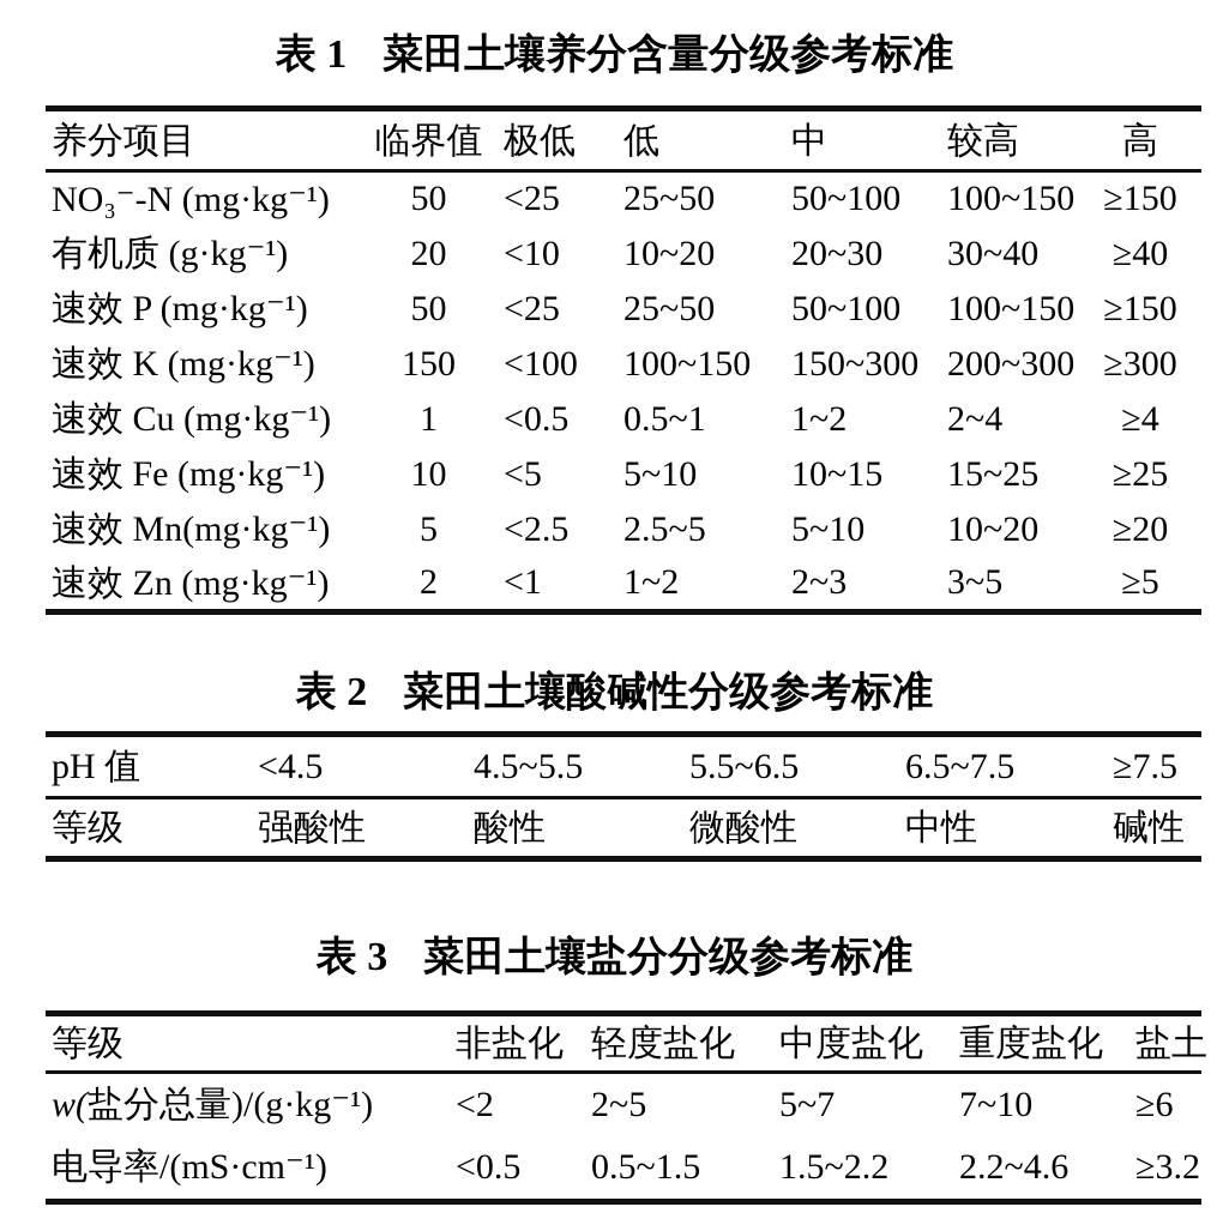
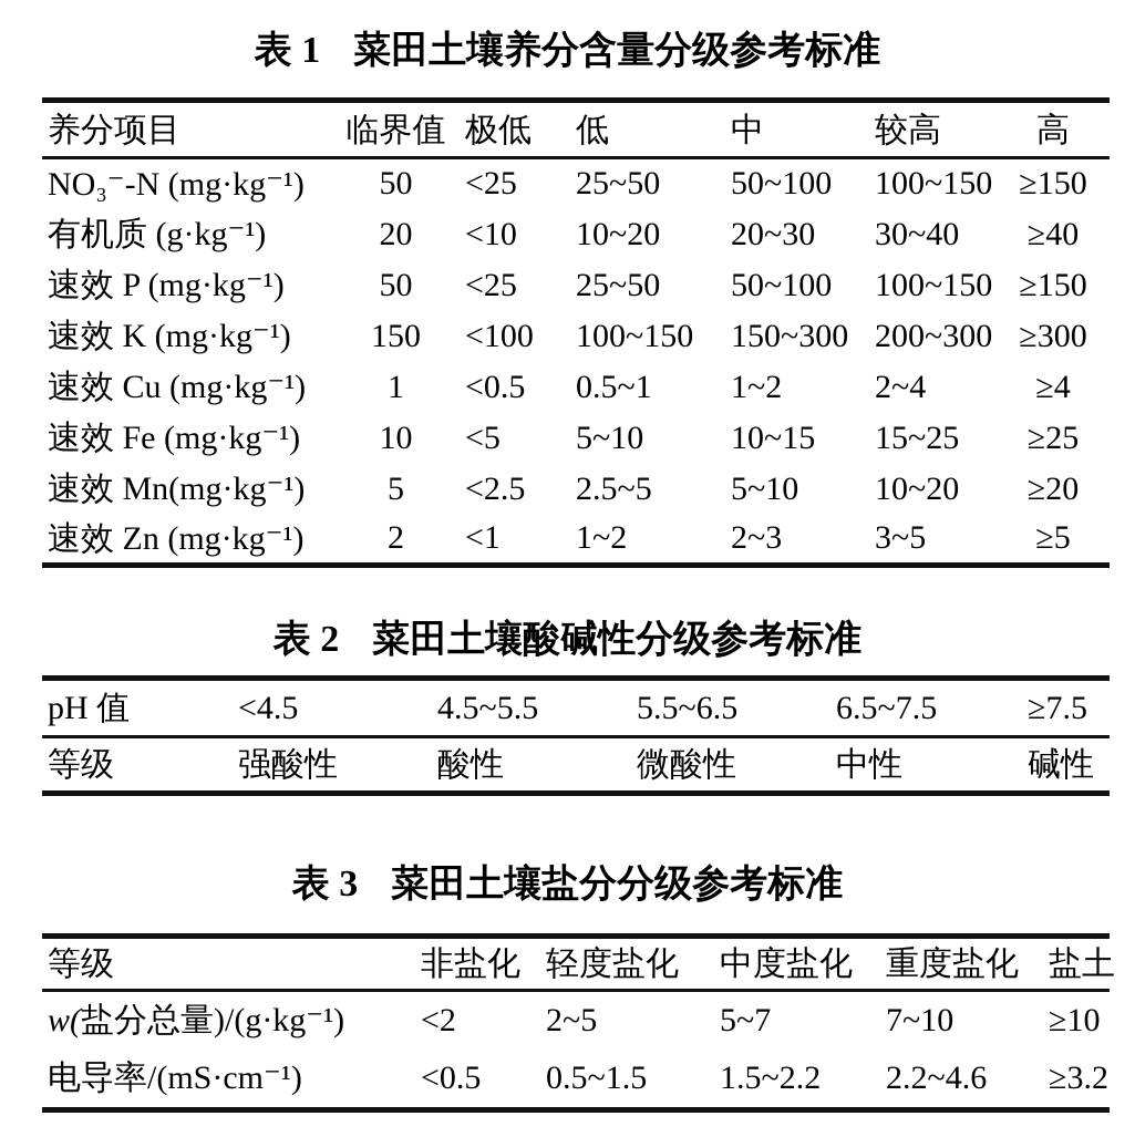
  表 1 菜田土壤养分含量分级参考标准
  养分项目	临界值	极低	低	中	较高	高
  NO₃⁻-N (mg·kg⁻¹)	50	<25	25~50	50~100	100~150	≥150
  有机质 (g·kg⁻¹)	20	<10	10~20	20~30	30~40	≥40
  速效 P (mg·kg⁻¹)	50	<25	25~50	50~100	100~150	≥150
  速效 K (mg·kg⁻¹)	150	<100	100~150	150~300	200~300	≥300
  速效 Cu (mg·kg⁻¹)	1	<0.5	0.5~1	1~2	2~4	≥4
  速效 Fe (mg·kg⁻¹)	10	<5	5~10	10~15	15~25	≥25
  速效 Mn(mg·kg⁻¹)	5	<2.5	2.5~5	5~10	10~20	≥20
  速效 Zn (mg·kg⁻¹)	2	<1	1~2	2~3	3~5	≥5
  表 2 菜田土壤酸碱性分级参考标准
  pH 值	<4.5	4.5~5.5	5.5~6.5	6.5~7.5	≥7.5
  等级	强酸性	酸性	微酸性	中性	碱性
  表 3 菜田土壤盐分分级参考标准
  等级	非盐化	轻度盐化	中度盐化	重度盐化	盐土
- w(盐分总量)/(g·kg⁻¹)	<2	2~5	5~7	7~10	≥6
+ w(盐分总量)/(g·kg⁻¹)	<2	2~5	5~7	7~10	≥10
  电导率/(mS·cm⁻¹)	<0.5	0.5~1.5	1.5~2.2	2.2~4.6	≥3.2
